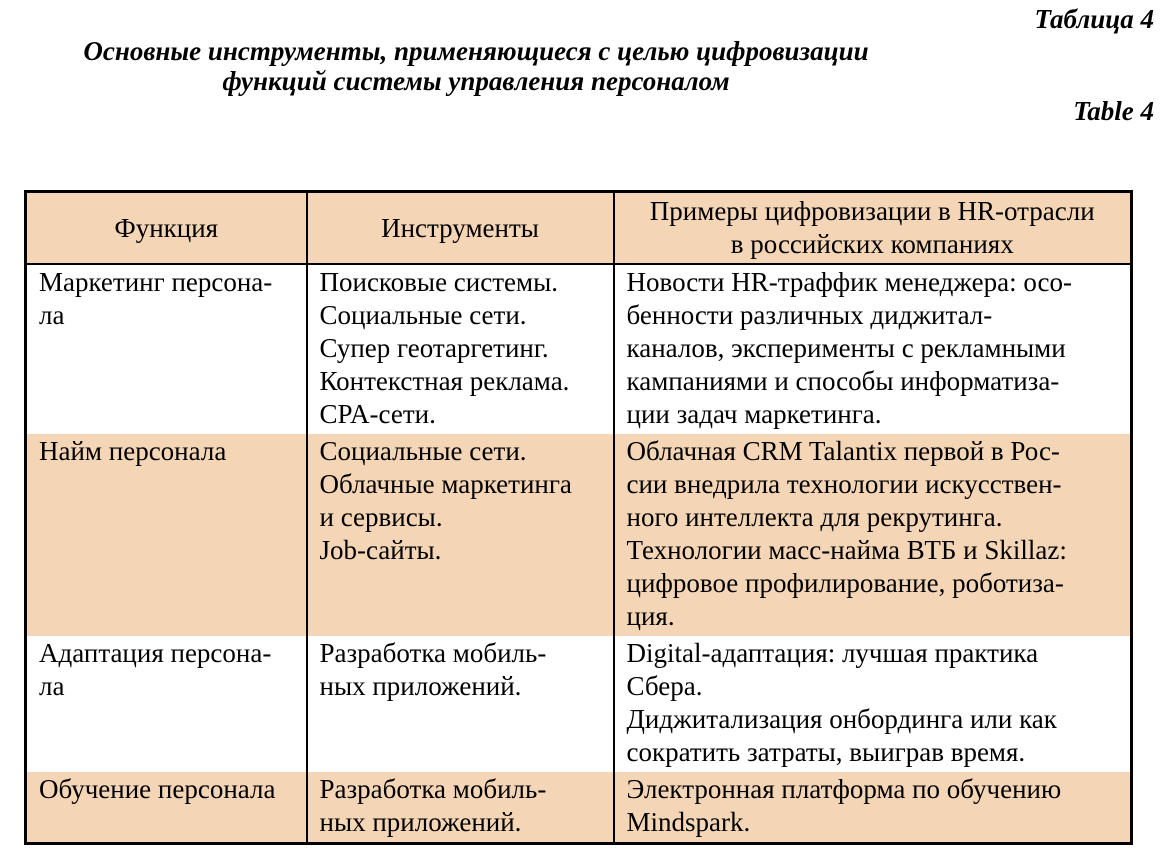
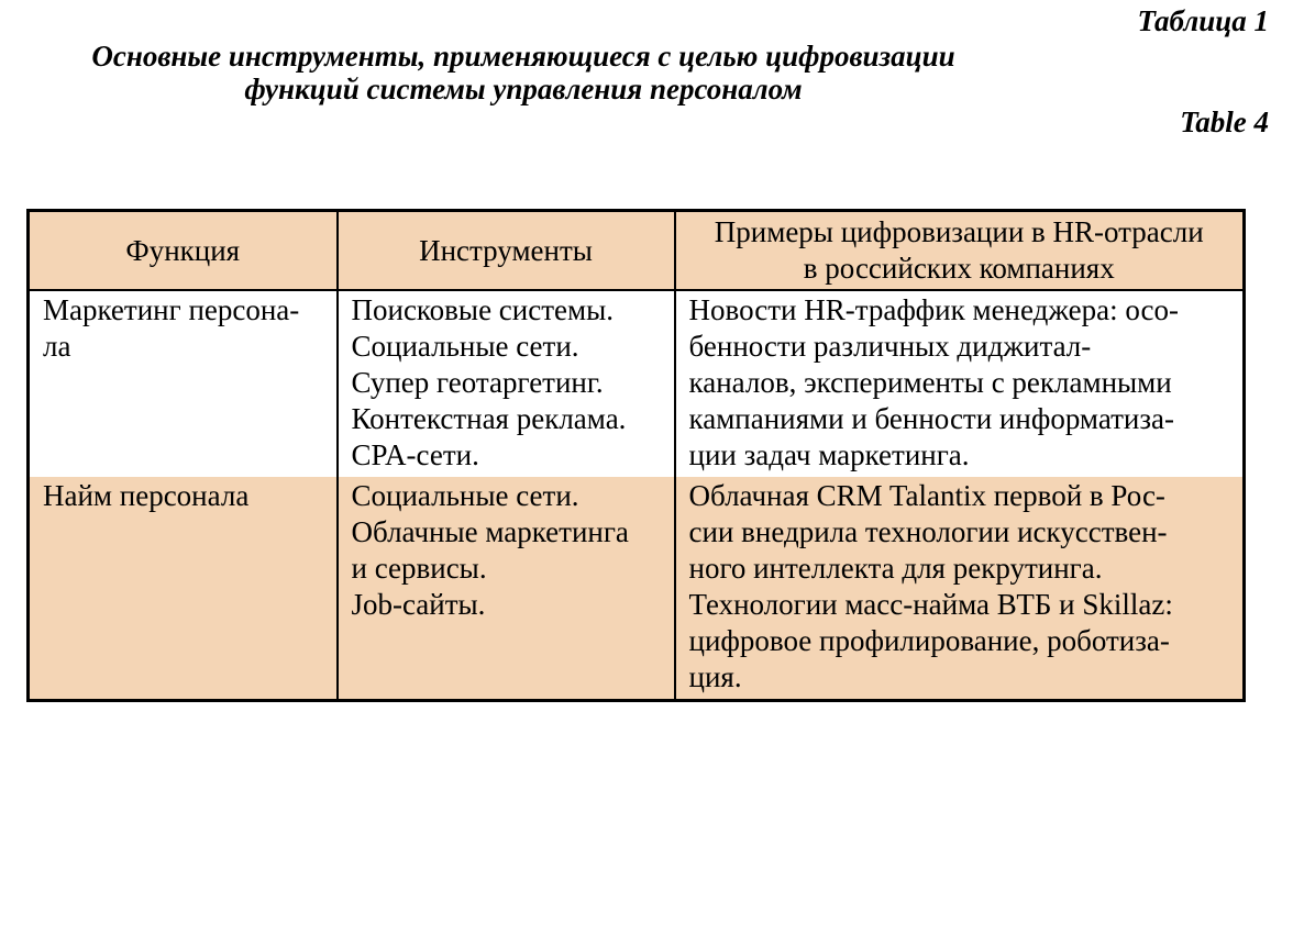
- Таблица 4
+ Таблица 1
  Основные инструменты, применяющиеся с целью цифровизации
  функций системы управления персоналом
  Table 4
  Функция	Инструменты	Примеры цифровизации в HR-отрасли в российских компаниях
- Маркетинг персона- ла	Поисковые системы. Социальные сети. Супер геотаргетинг. Контекстная реклама. CPA-сети.	Новости HR-траффик менеджера: осо- бенности различных диджитал- каналов, эксперименты с рекламными кампаниями и способы информатиза- ции задач маркетинга.
+ Маркетинг персона- ла	Поисковые системы. Социальные сети. Супер геотаргетинг. Контекстная реклама. CPA-сети.	Новости HR-траффик менеджера: осо- бенности различных диджитал- каналов, эксперименты с рекламными кампаниями и бенности информатиза- ции задач маркетинга.
  Найм персонала	Социальные сети. Облачные маркетинга и сервисы. Job-сайты.	Облачная CRM Talantix первой в Рос- сии внедрила технологии искусствен- ного интеллекта для рекрутинга. Технологии масс-найма ВТБ и Skillaz: цифровое профилирование, роботиза- ция.
- Адаптация персона- ла	Разработка мобиль- ных приложений.	Digital-адаптация: лучшая практика Сбера. Диджитализация онбординга или как сократить затраты, выиграв время.
- Обучение персонала	Разработка мобиль- ных приложений.	Электронная платформа по обучению Mindspark.
